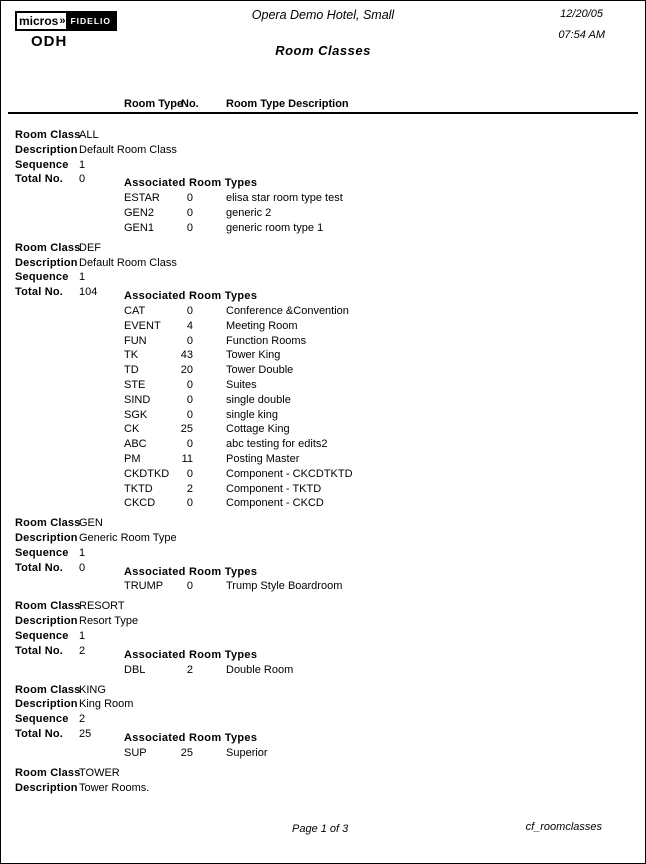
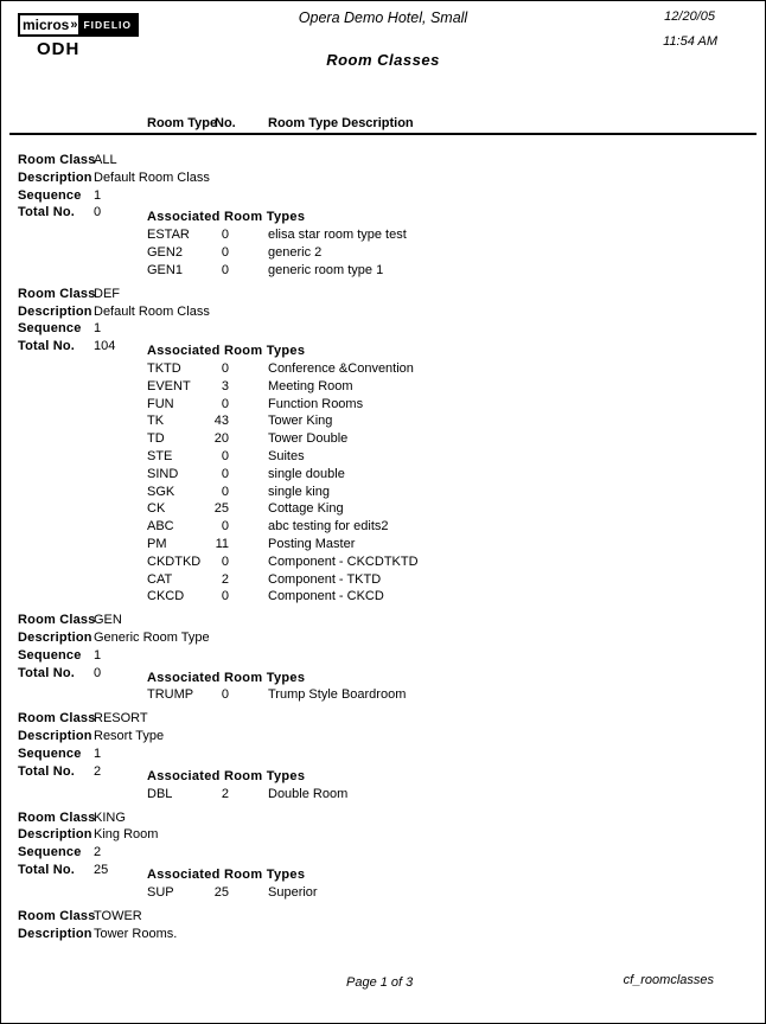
  micros
  »
  FIDELIO
  ODH
  Opera Demo Hotel, Small
  Room Classes
  12/20/05
- 07:54 AM
+ 11:54 AM
  Room Type
  No.
  Room Type Description
  Room Class
  ALL
  Description
  Default Room Class
  Sequence
  1
  Total No.
  0
  Associated Room Types
  ESTAR
  0
  elisa star room type test
  GEN2
  0
  generic 2
  GEN1
  0
  generic room type 1
  Room Class
  DEF
  Description
  Default Room Class
  Sequence
  1
  Total No.
  104
  Associated Room Types
- CAT
+ TKTD
  0
  Conference &Convention
  EVENT
- 4
+ 3
  Meeting Room
  FUN
  0
  Function Rooms
  TK
  43
  Tower King
  TD
  20
  Tower Double
  STE
  0
  Suites
  SIND
  0
  single double
  SGK
  0
  single king
  CK
  25
  Cottage King
  ABC
  0
  abc testing for edits2
  PM
  11
  Posting Master
  CKDTKD
  0
  Component - CKCDTKTD
- TKTD
+ CAT
  2
  Component - TKTD
  CKCD
  0
  Component - CKCD
  Room Class
  GEN
  Description
  Generic Room Type
  Sequence
  1
  Total No.
  0
  Associated Room Types
  TRUMP
  0
  Trump Style Boardroom
  Room Class
  RESORT
  Description
  Resort Type
  Sequence
  1
  Total No.
  2
  Associated Room Types
  DBL
  2
  Double Room
  Room Class
  KING
  Description
  King Room
  Sequence
  2
  Total No.
  25
  Associated Room Types
  SUP
  25
  Superior
  Room Class
  TOWER
  Description
  Tower Rooms.
  Page 1 of 3
  cf_roomclasses
